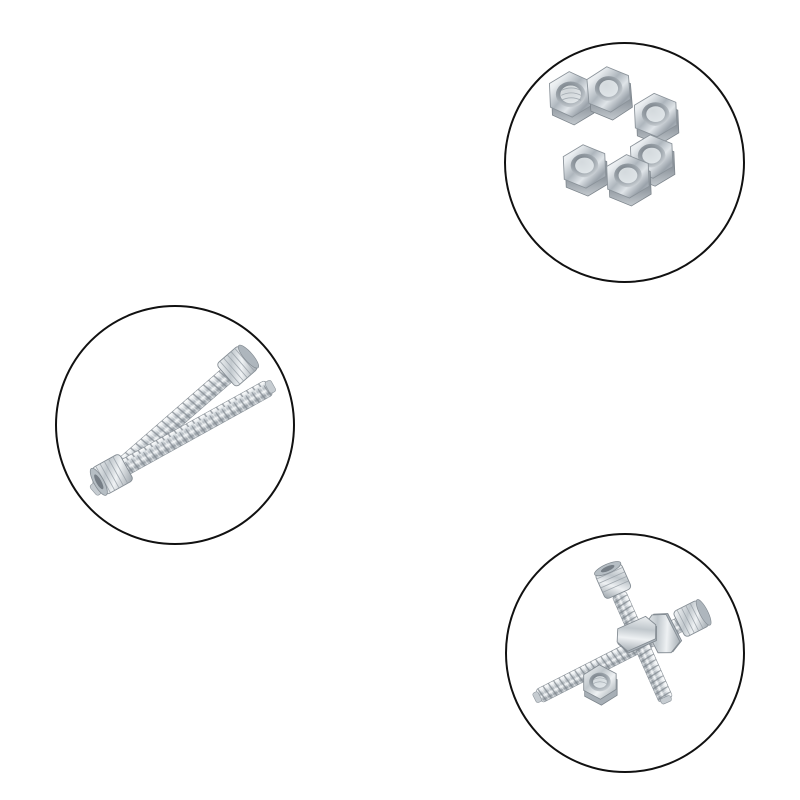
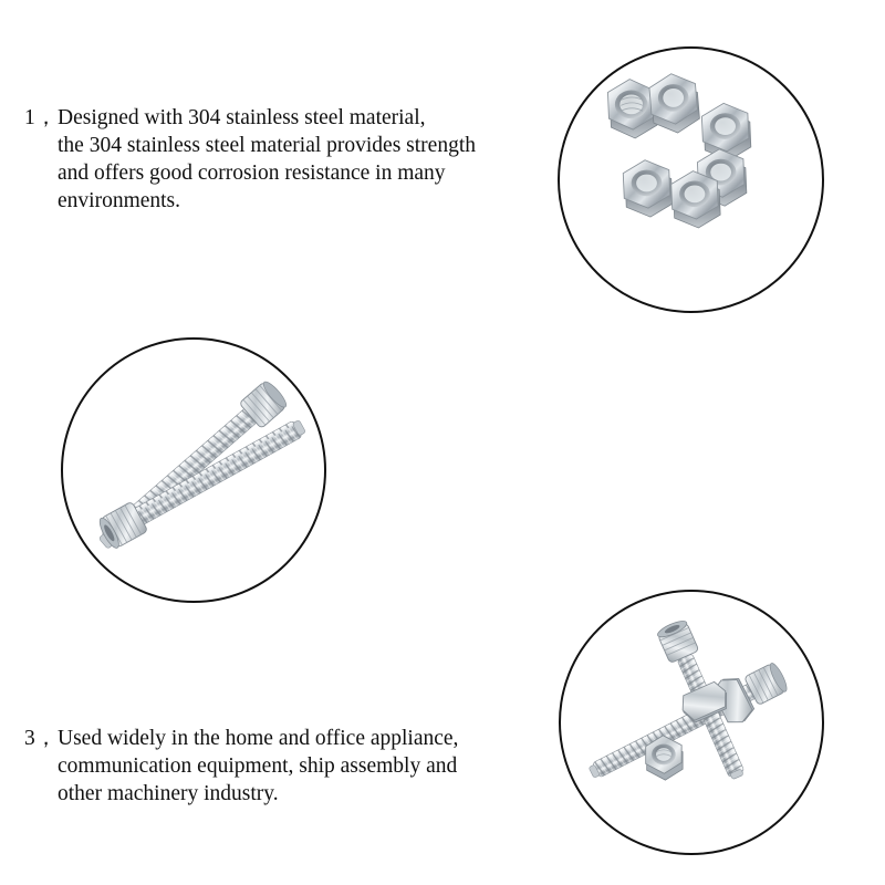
+ 1，
+ Designed with 304 stainless steel material,
+ the 304 stainless steel material provides strength
+ and offers good corrosion resistance in many
+ environments.
+ 3，
+ Used widely in the home and office appliance,
+ communication equipment, ship assembly and
+ other machinery industry.
